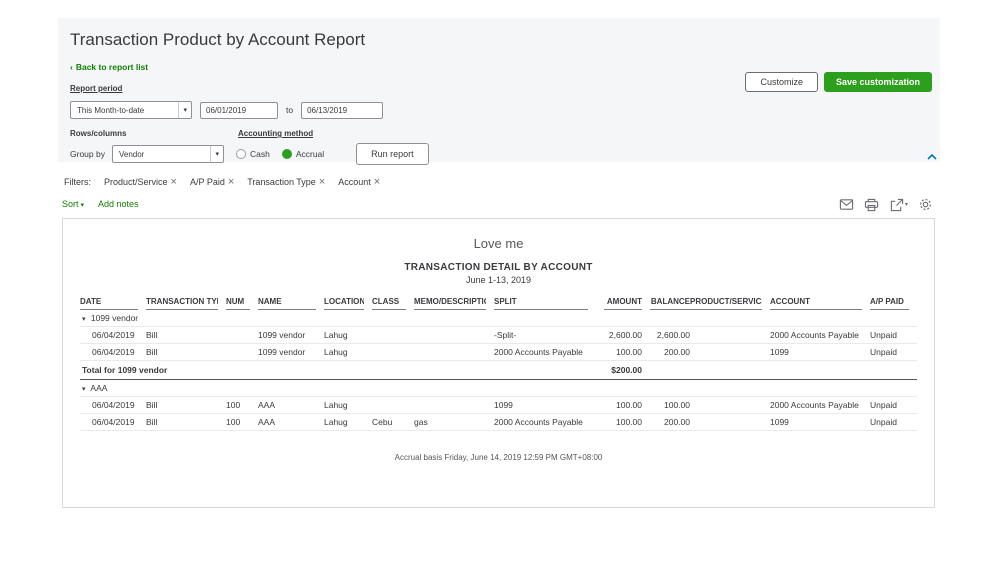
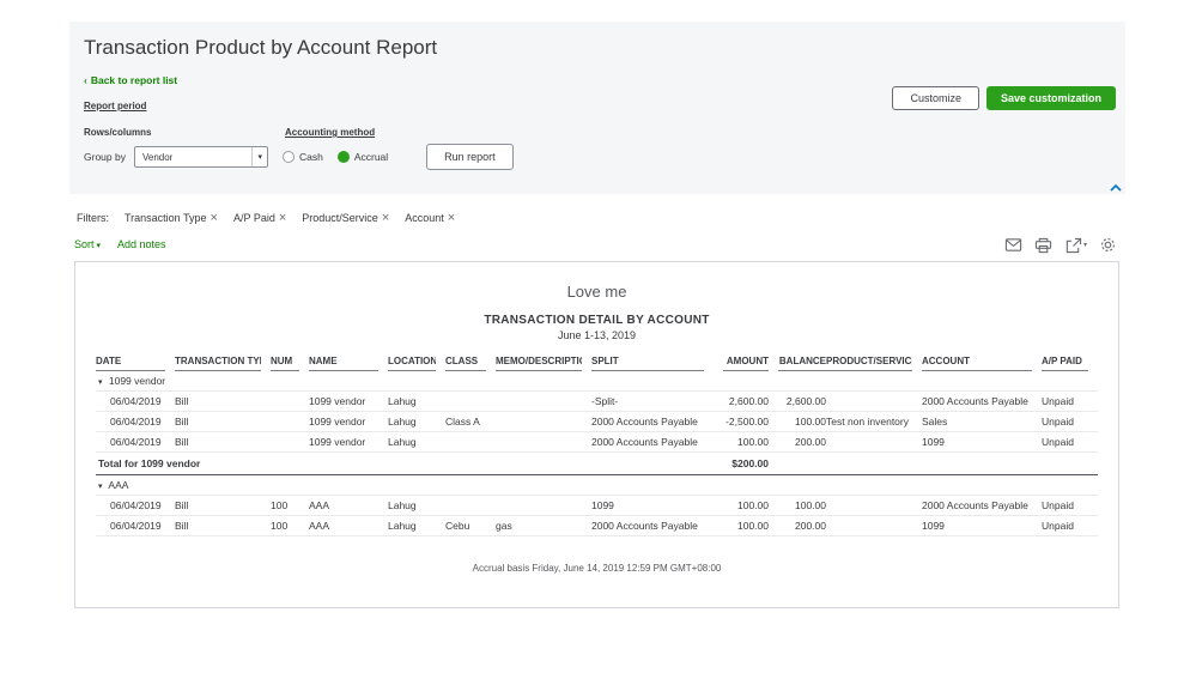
  Transaction Product by Account Report
  ‹ Back to report list
  Report period
- This Month-to-date
- 06/01/2019
- to
- 06/13/2019
  Customize
  Save customization
  Rows/columns
  Accounting method
  Group by
  Vendor
  Cash
  Accrual
  Run report
  Filters:
- Product/Service
+ Transaction Type
  ×
  A/P Paid
  ×
- Transaction Type
+ Product/Service
  ×
  Account
  ×
  Sort
  Add notes
  Love me
  TRANSACTION DETAIL BY ACCOUNT
  June 1-13, 2019
  DATE	TRANSACTION TY	NUM	NAME	LOCATION	CLASS	MEMO/DESCRIPTI	SPLIT	AMOUNT	BALANCE	PRODUCT/SERVIC	ACCOUNT	A/P PAID
  1099 vendor
  06/04/2019	Bill		1099 vendor	Lahug			-Split-	2,600.00	2,600.00		2000 Accounts Payable	Unpaid
+ 06/04/2019	Bill		1099 vendor	Lahug	Class A		2000 Accounts Payable	-2,500.00	100.00	Test non inventory	Sales	Unpaid
  06/04/2019	Bill		1099 vendor	Lahug			2000 Accounts Payable	100.00	200.00		1099	Unpaid
  Total for 1099 vendor	$200.00
  AAA
  06/04/2019	Bill	100	AAA	Lahug			1099	100.00	100.00		2000 Accounts Payable	Unpaid
  06/04/2019	Bill	100	AAA	Lahug	Cebu	gas	2000 Accounts Payable	100.00	200.00		1099	Unpaid
  Accrual basis Friday, June 14, 2019 12:59 PM GMT+08:00
